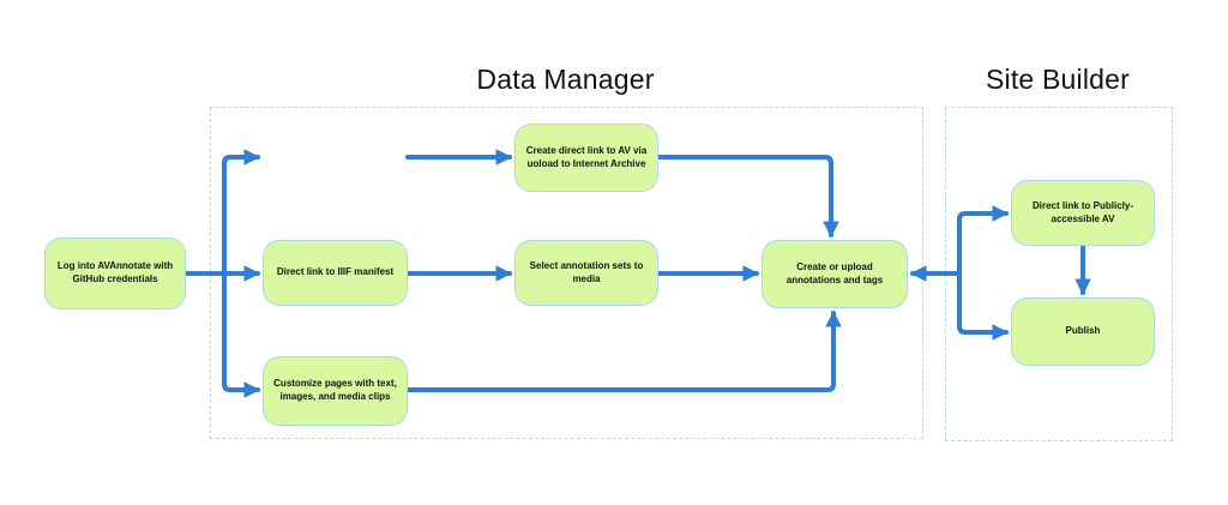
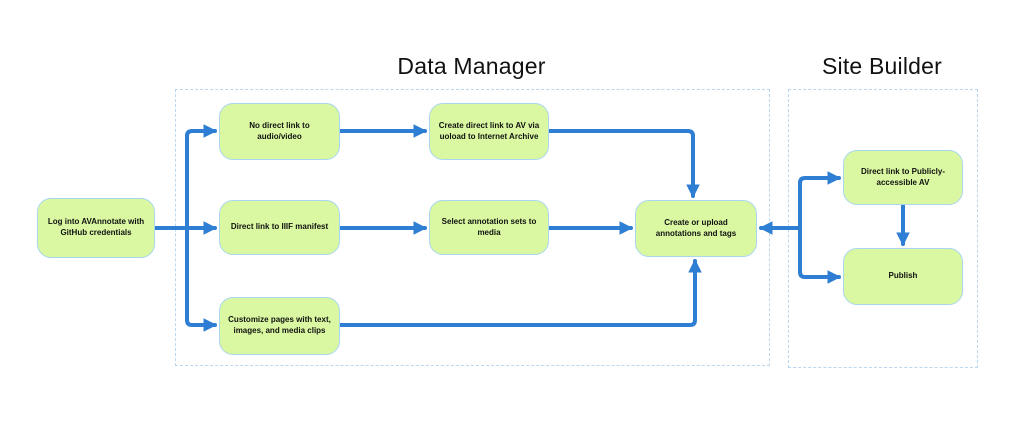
  Data Manager
  Site Builder
  Log into AVAnnotate with GitHub credentials
+ No direct link to audio/video
  Create direct link to AV via uoload to Internet Archive
  Direct link to IIIF manifest
  Select annotation sets to media
  Customize pages with text, images, and media clips
  Create or upload annotations and tags
  Direct link to Publicly-accessible AV
  Publish
